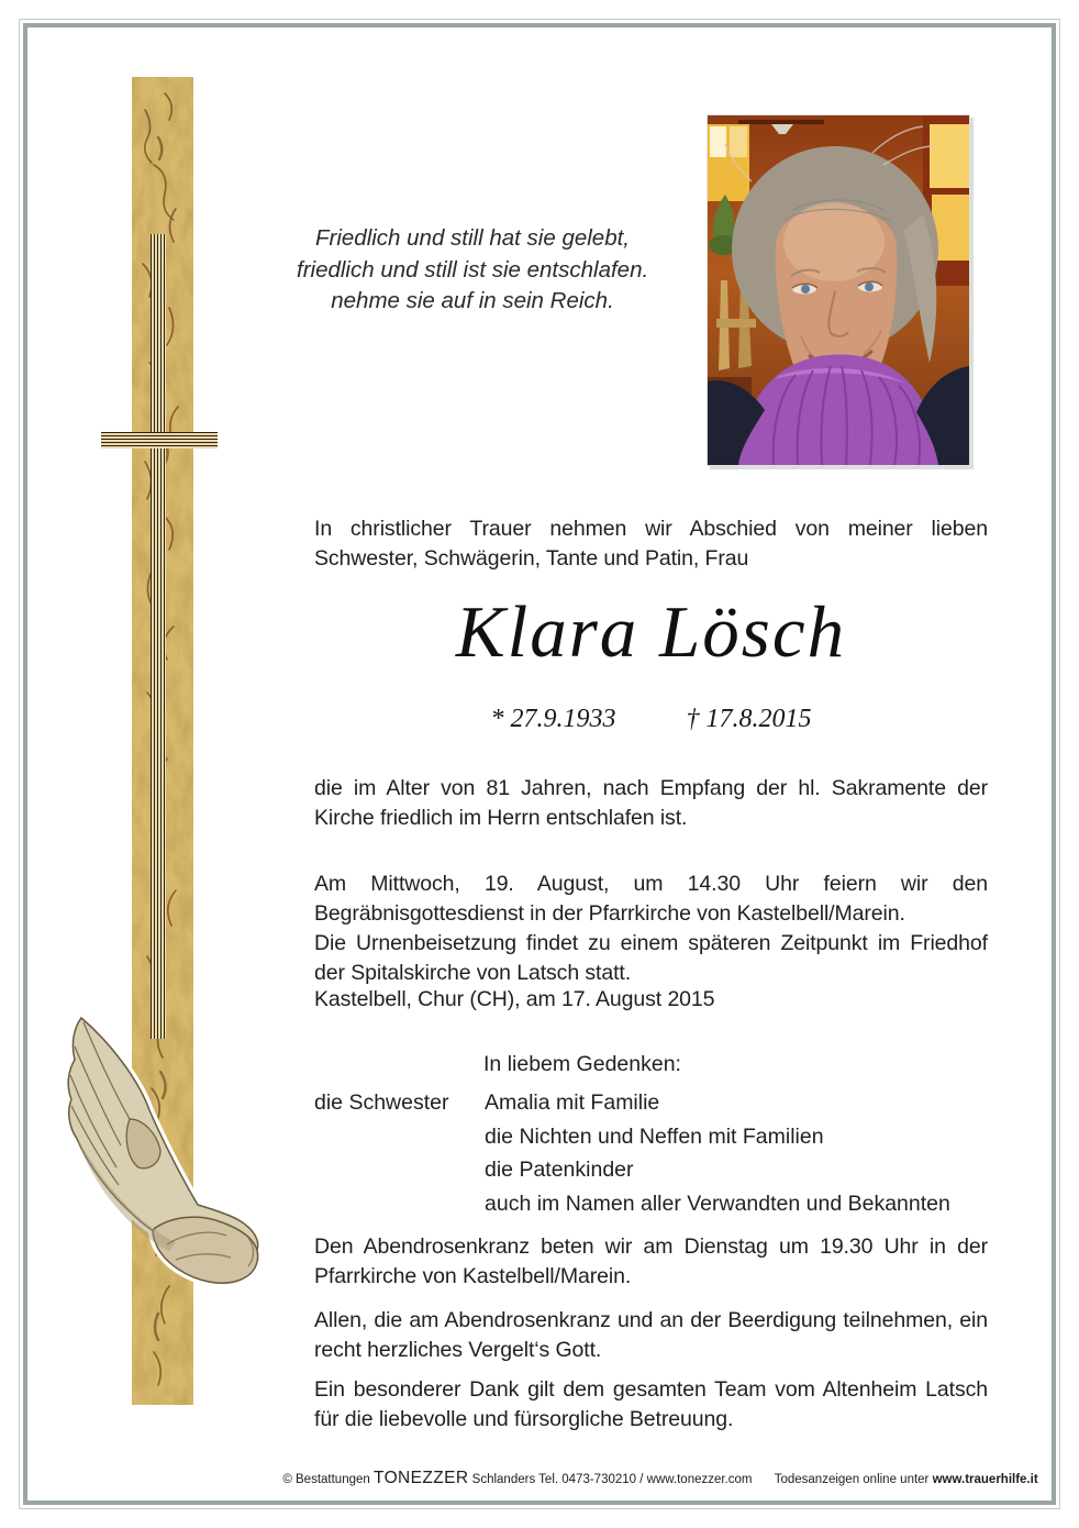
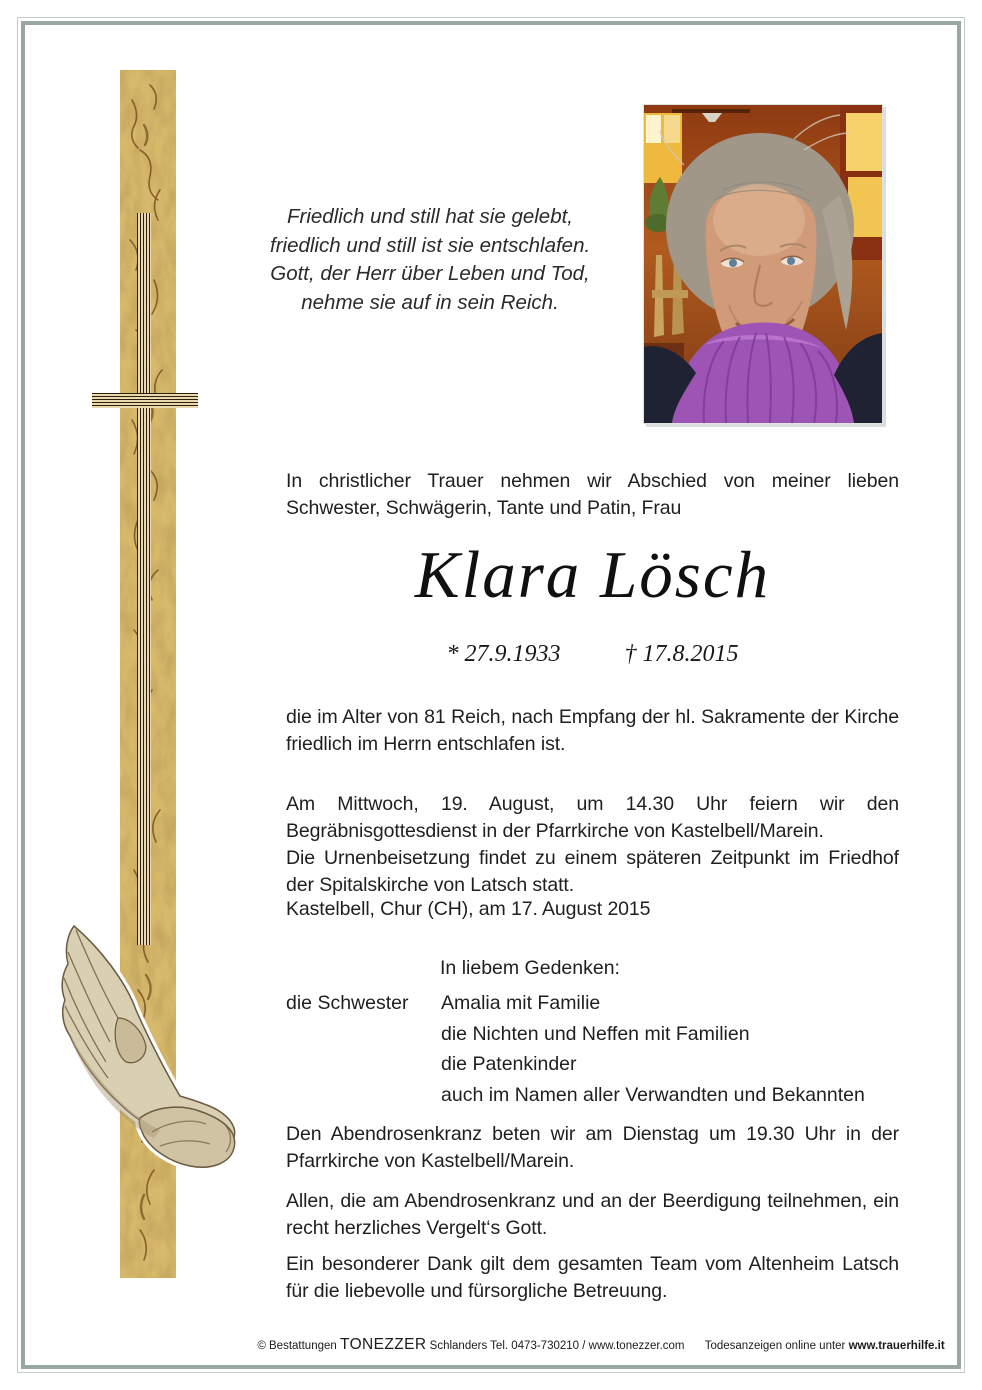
  Friedlich und still hat sie gelebt,
  friedlich und still ist sie entschlafen.
+ Gott, der Herr über Leben und Tod,
  nehme sie auf in sein Reich.
  In christlicher Trauer nehmen wir Abschied von meiner lieben Schwester, Schwägerin, Tante und Patin, Frau
  Klara Lösch
  * 27.9.1933
  † 17.8.2015
- die im Alter von 81 Jahren, nach Empfang der hl. Sakramente der Kirche friedlich im Herrn entschlafen ist.
+ die im Alter von 81 Reich, nach Empfang der hl. Sakramente der Kirche friedlich im Herrn entschlafen ist.
  Am Mittwoch, 19. August, um 14.30 Uhr feiern wir den Begräbnisgottesdienst in der Pfarrkirche von Kastelbell/Marein.
  Die Urnenbeisetzung findet zu einem späteren Zeitpunkt im Friedhof der Spitalskirche von Latsch statt.
  Kastelbell, Chur (CH), am 17. August 2015
  In liebem Gedenken:
  die Schwester Amalia mit Familie
  die Nichten und Neffen mit Familien
  die Patenkinder
  auch im Namen aller Verwandten und Bekannten
  Den Abendrosenkranz beten wir am Dienstag um 19.30 Uhr in der Pfarrkirche von Kastelbell/Marein.
  Allen, die am Abendrosenkranz und an der Beerdigung teilnehmen, ein recht herzliches Vergelt‘s Gott.
  Ein besonderer Dank gilt dem gesamten Team vom Altenheim Latsch für die liebevolle und fürsorgliche Betreuung.
  © Bestattungen TONEZZER Schlanders Tel. 0473-730210 / www.tonezzer.com Todesanzeigen online unter www.trauerhilfe.it
